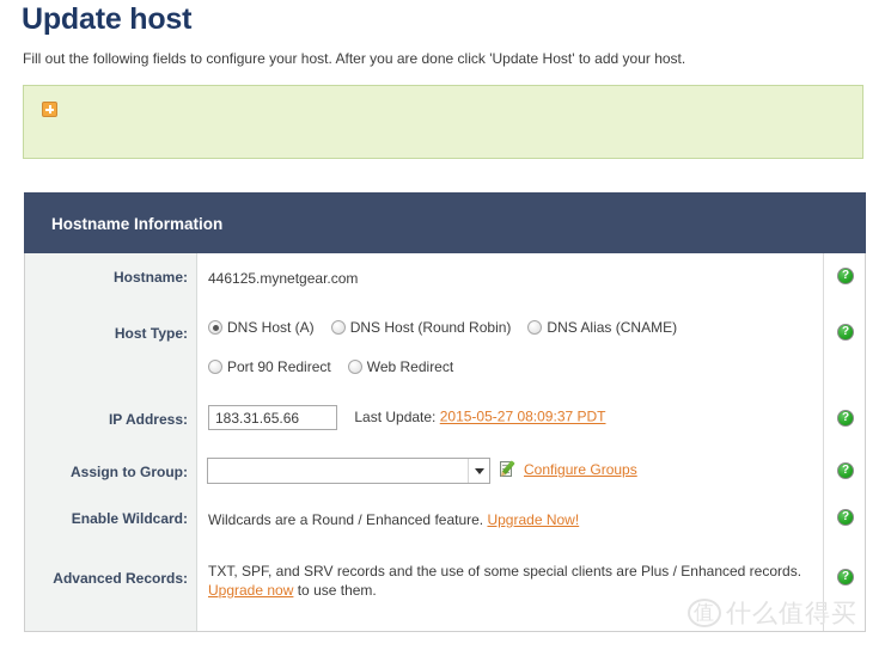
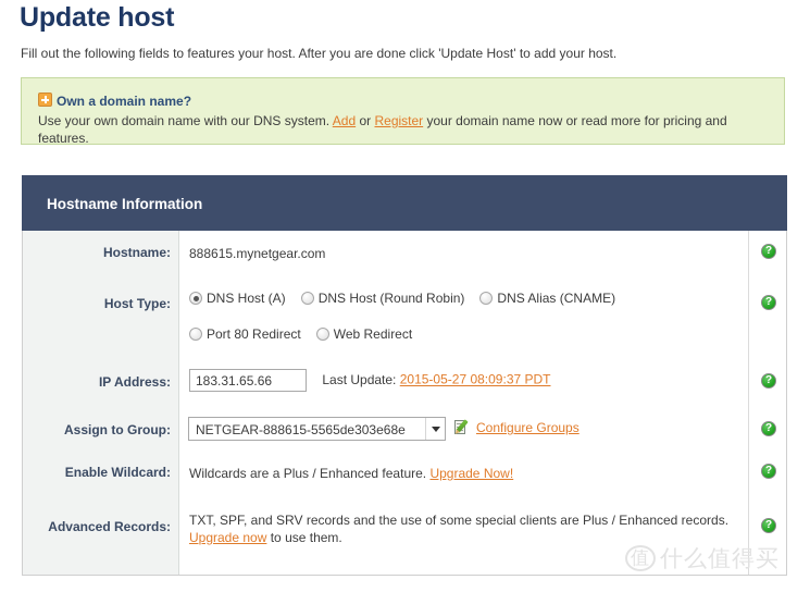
  Update host
- Fill out the following fields to configure your host. After you are done click 'Update Host' to add your host.
+ Fill out the following fields to features your host. After you are done click 'Update Host' to add your host.
+ Own a domain name?
+ Use your own domain name with our DNS system. Add or Register your domain name now or read more for pricing and features.
  Hostname Information
  Hostname:
- 446125.mynetgear.com
+ 888615.mynetgear.com
  ?
  Host Type:
  DNS Host (A) DNS Host (Round Robin) DNS Alias (CNAME)
- Port 90 Redirect Web Redirect
+ Port 80 Redirect Web Redirect
  ?
  IP Address:
  183.31.65.66 Last Update: 2015-05-27 08:09:37 PDT
  ?
  Assign to Group:
+ NETGEAR-888615-5565de303e68e
  Configure Groups
  ?
  Enable Wildcard:
- Wildcards are a Round / Enhanced feature. Upgrade Now!
+ Wildcards are a Plus / Enhanced feature. Upgrade Now!
  ?
  Advanced Records:
  TXT, SPF, and SRV records and the use of some special clients are Plus / Enhanced records. Upgrade now to use them.
  ?
  值 什么值得买
